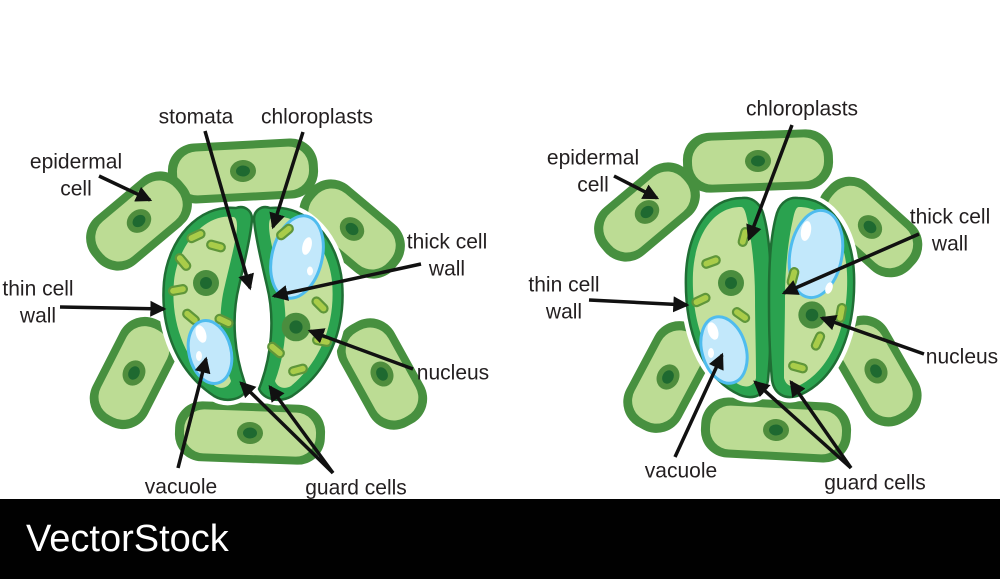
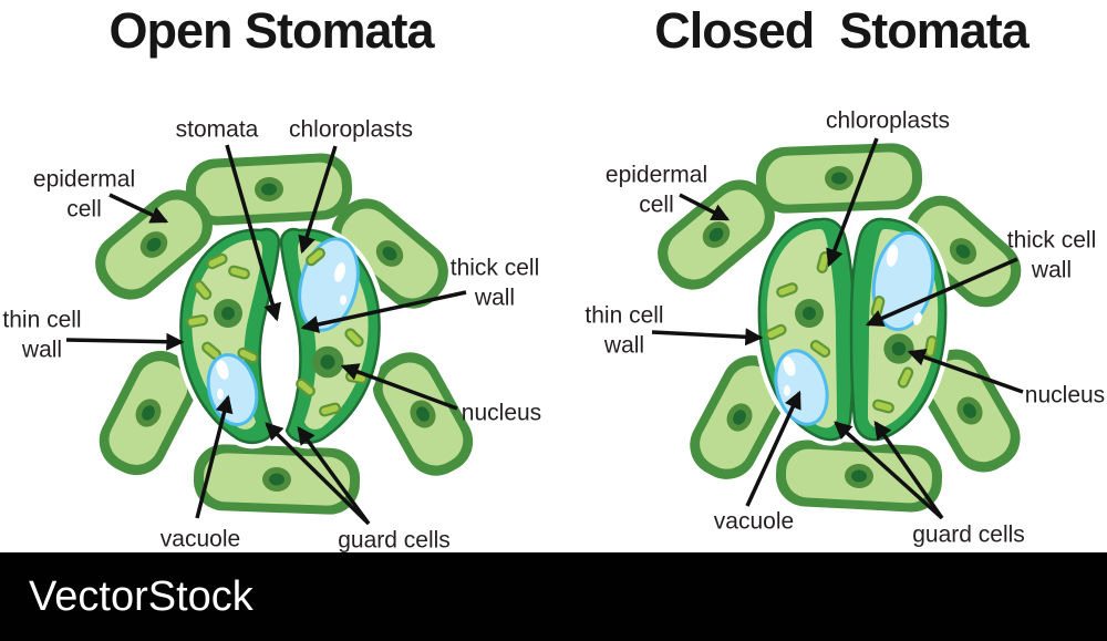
+ Open Stomata
+ Closed Stomata
  stomata
  chloroplasts
  epidermal cell
  thin cell wall
  thick cell wall
  nucleus
  vacuole
  guard cells
  chloroplasts
  epidermal cell
  thin cell wall
  thick cell wall
  nucleus
  vacuole
  guard cells
  VectorStock
